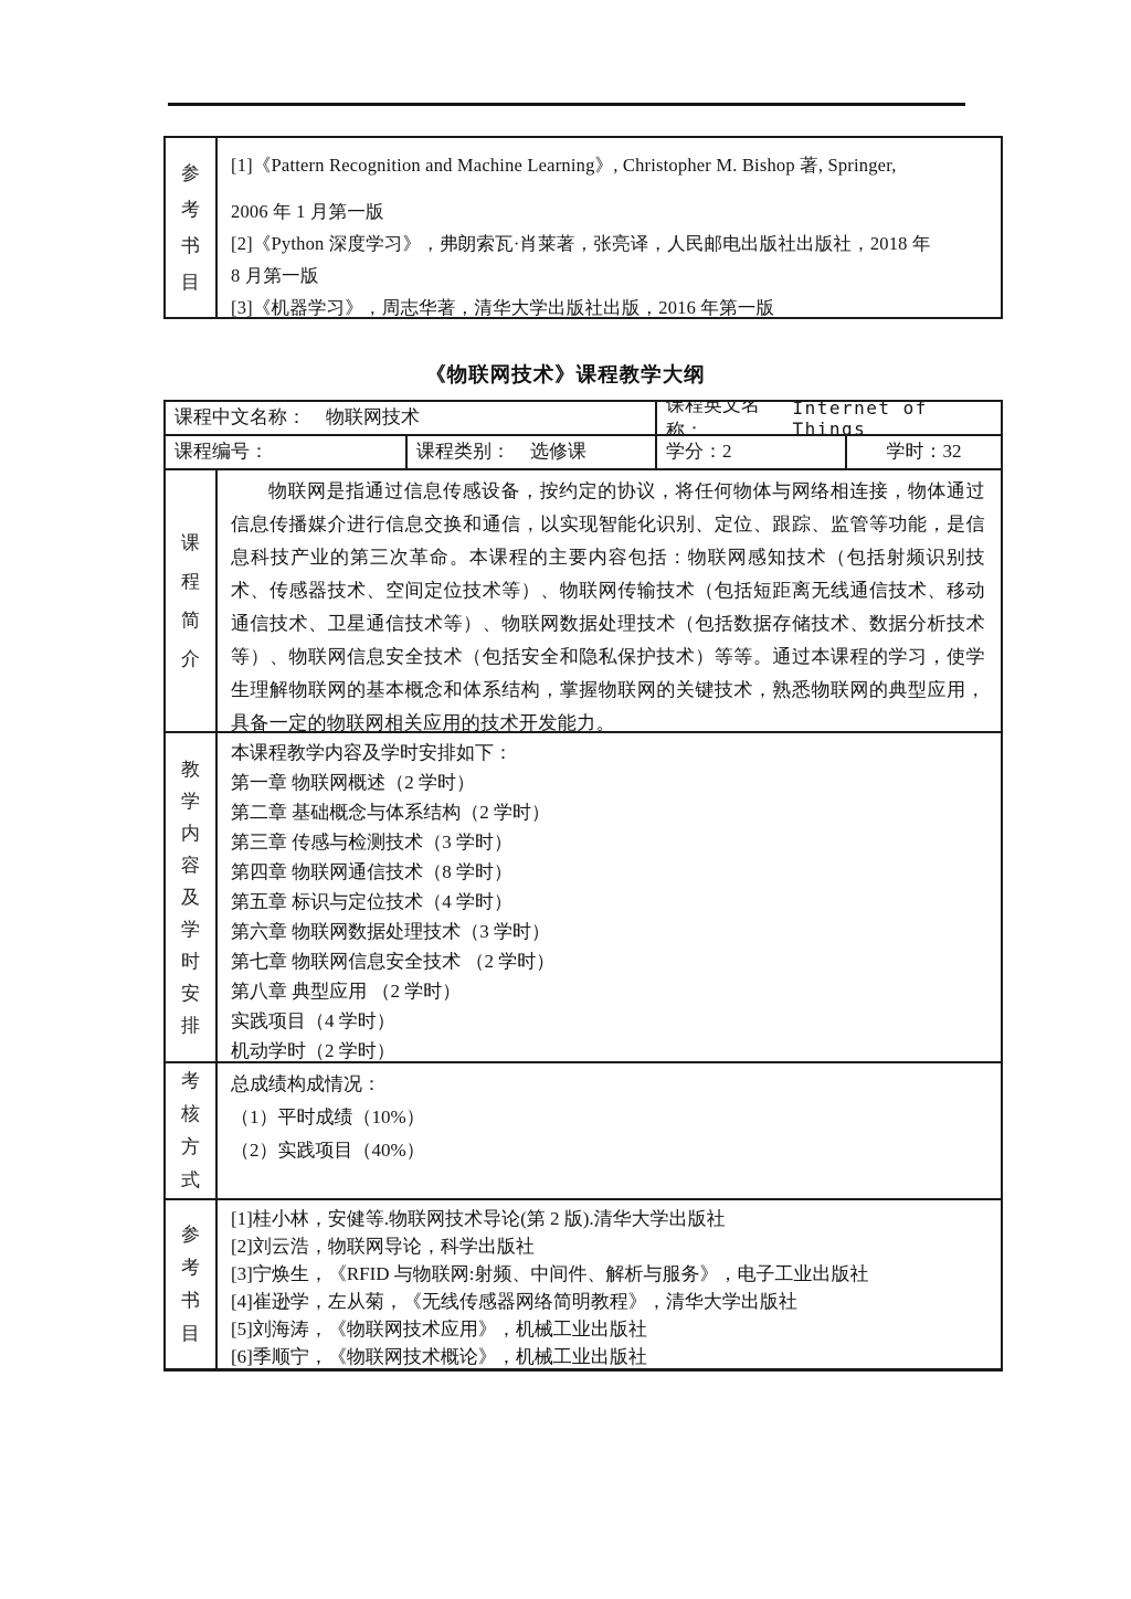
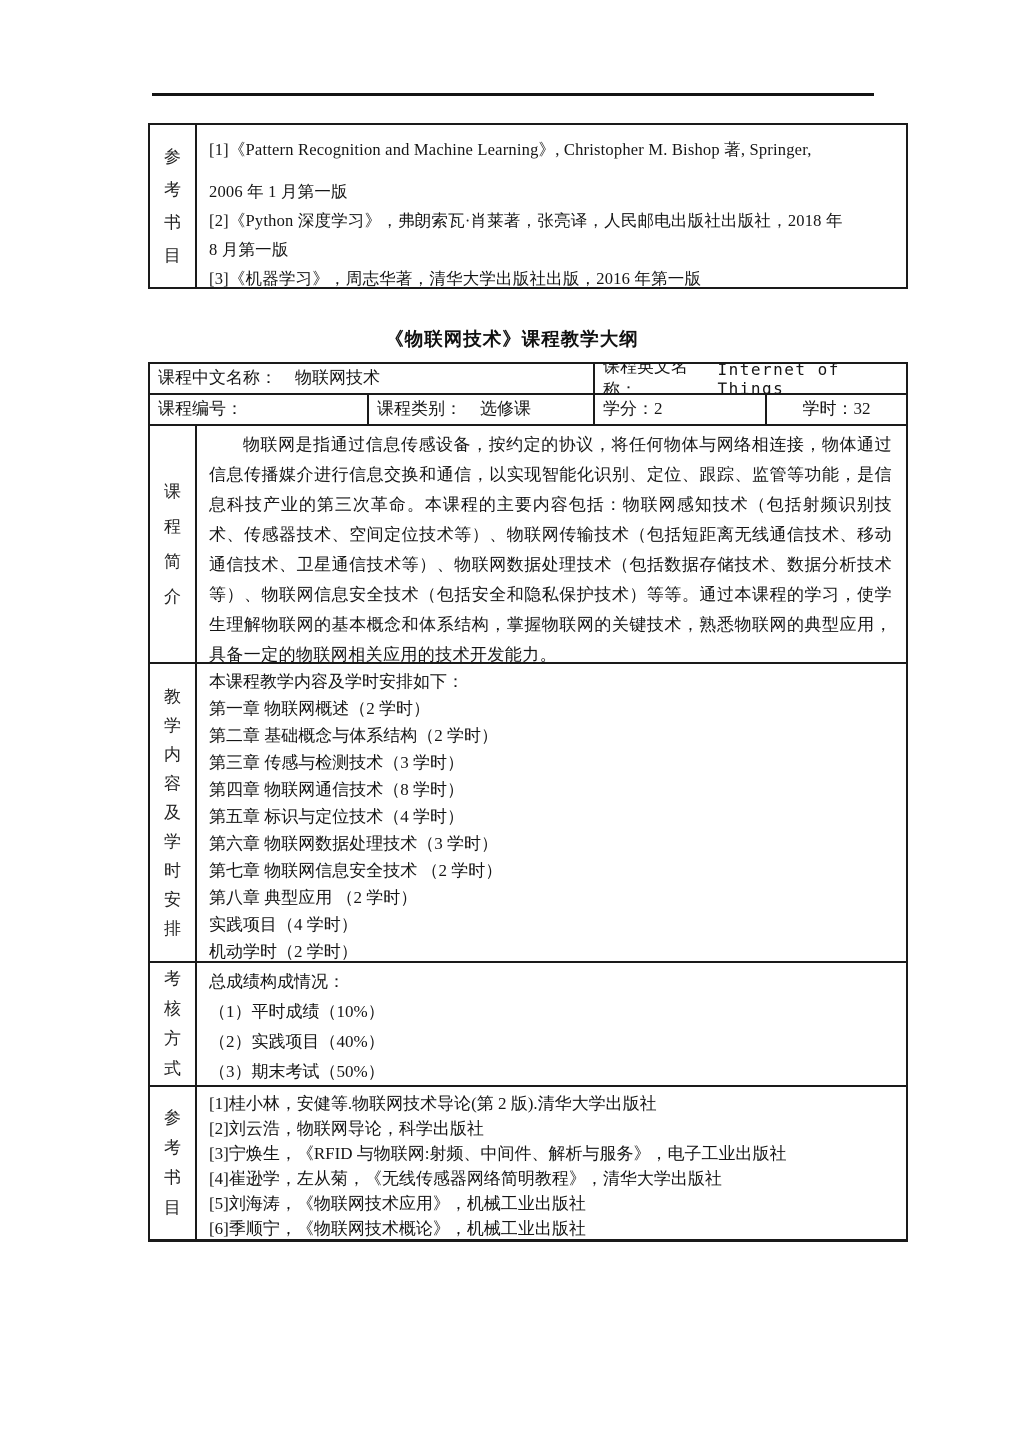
  参
  考
  书
  目
  [1]《Pattern Recognition and Machine Learning》, Christopher M. Bishop 著, Springer,
  2006 年 1 月第一版
  [2]《Python 深度学习》，弗朗索瓦·肖莱著，张亮译，人民邮电出版社出版社，2018 年
  8 月第一版
  [3]《机器学习》，周志华著，清华大学出版社出版，2016 年第一版
  《物联网技术》课程教学大纲
  课程中文名称：
  物联网技术
  课程英文名称：
  Internet of Things
  课程编号：
  课程类别：
  选修课
  学分：2
  学时：32
  课
  程
  简
  介
  物联网是指通过信息传感设备，按约定的协议，将任何物体与网络相连接，物体通过信息传播媒介进行信息交换和通信，以实现智能化识别、定位、跟踪、监管等功能，是信息科技产业的第三次革命。本课程的主要内容包括：物联网感知技术（包括射频识别技术、传感器技术、空间定位技术等）、物联网传输技术（包括短距离无线通信技术、移动通信技术、卫星通信技术等）、物联网数据处理技术（包括数据存储技术、数据分析技术等）、物联网信息安全技术（包括安全和隐私保护技术）等等。通过本课程的学习，使学生理解物联网的基本概念和体系结构，掌握物联网的关键技术，熟悉物联网的典型应用，具备一定的物联网相关应用的技术开发能力。
  教
  学
  内
  容
  及
  学
  时
  安
  排
  本课程教学内容及学时安排如下：
  第一章 物联网概述（2 学时）
  第二章 基础概念与体系结构（2 学时）
  第三章 传感与检测技术（3 学时）
  第四章 物联网通信技术（8 学时）
  第五章 标识与定位技术（4 学时）
  第六章 物联网数据处理技术（3 学时）
  第七章 物联网信息安全技术 （2 学时）
  第八章 典型应用 （2 学时）
  实践项目（4 学时）
  机动学时（2 学时）
  考
  核
  方
  式
  总成绩构成情况：
  （1）平时成绩（10%）
  （2）实践项目（40%）
+ （3）期末考试（50%）
  参
  考
  书
  目
  [1]桂小林，安健等.物联网技术导论(第 2 版).清华大学出版社
  [2]刘云浩，物联网导论，科学出版社
  [3]宁焕生，《RFID 与物联网:射频、中间件、解析与服务》，电子工业出版社
  [4]崔逊学，左从菊，《无线传感器网络简明教程》，清华大学出版社
  [5]刘海涛，《物联网技术应用》，机械工业出版社
  [6]季顺宁，《物联网技术概论》，机械工业出版社
